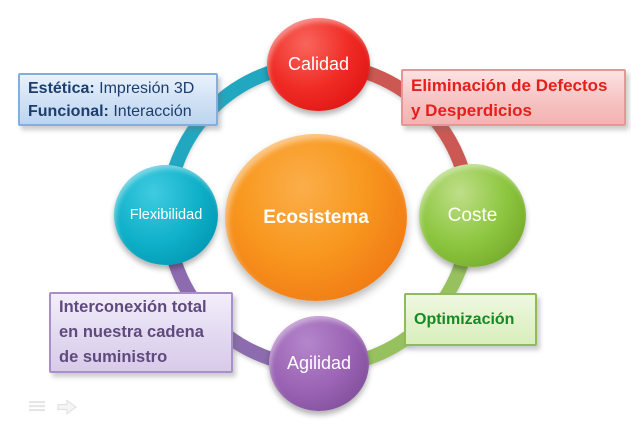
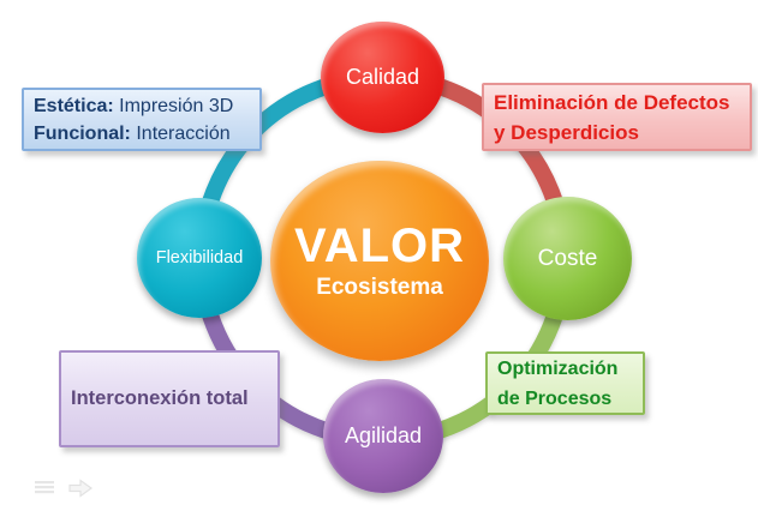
  Estética: Impresión 3D
  Funcional: Interacción
  Eliminación de Defectos
  y Desperdicios
  Interconexión total
- en nuestra cadena
- de suministro
  Optimización
+ de Procesos
  Calidad
  Coste
  Agilidad
  Flexibilidad
+ VALOR
  Ecosistema
